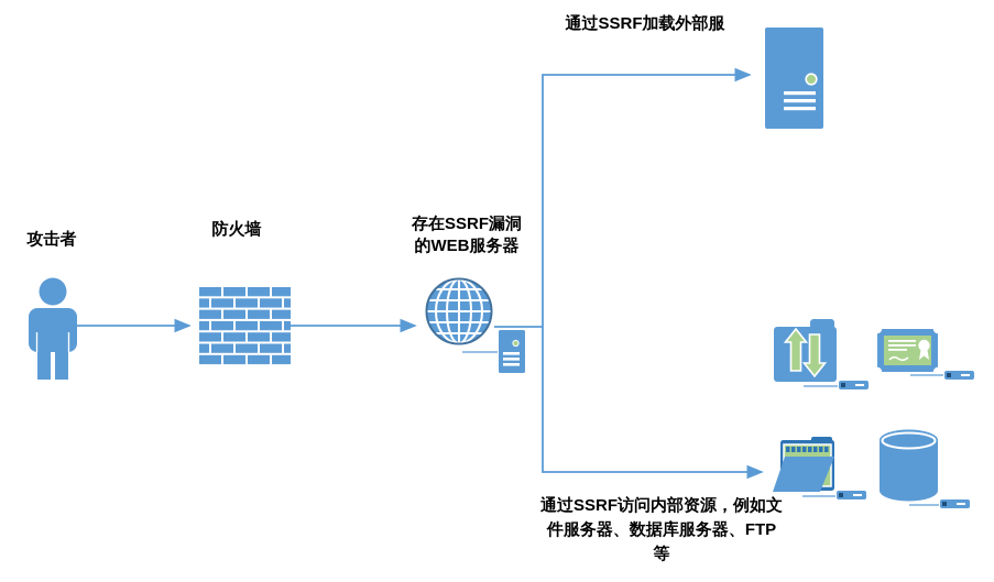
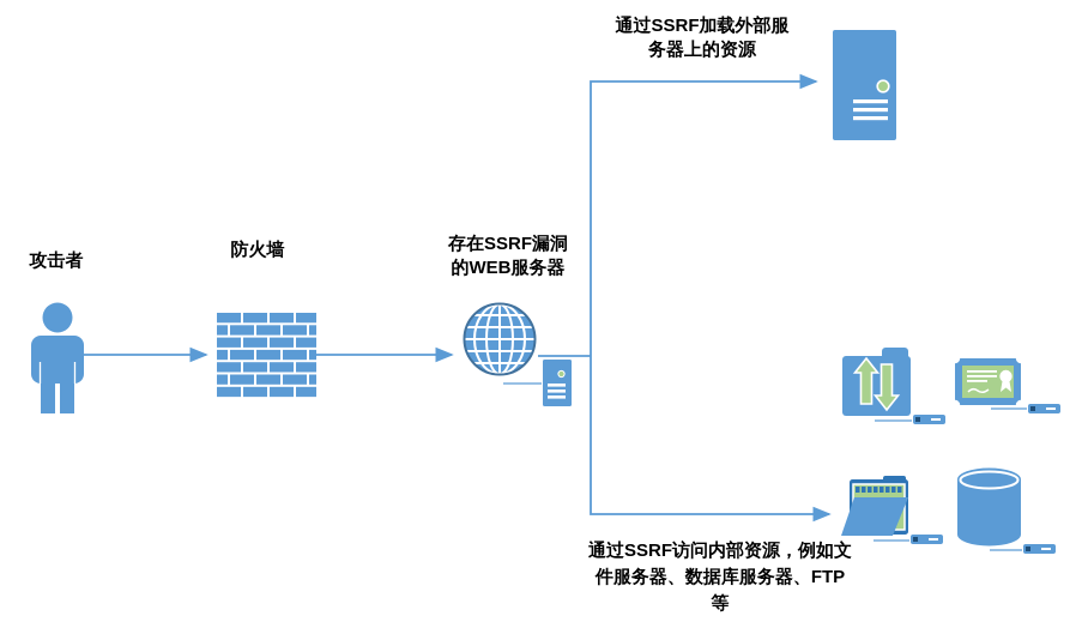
  攻击者
  防火墙
  存在SSRF漏洞
  的WEB服务器
  通过SSRF加载外部服
+ 务器上的资源
  通过SSRF访问内部资源，例如文
  件服务器、数据库服务器、FTP
  等
